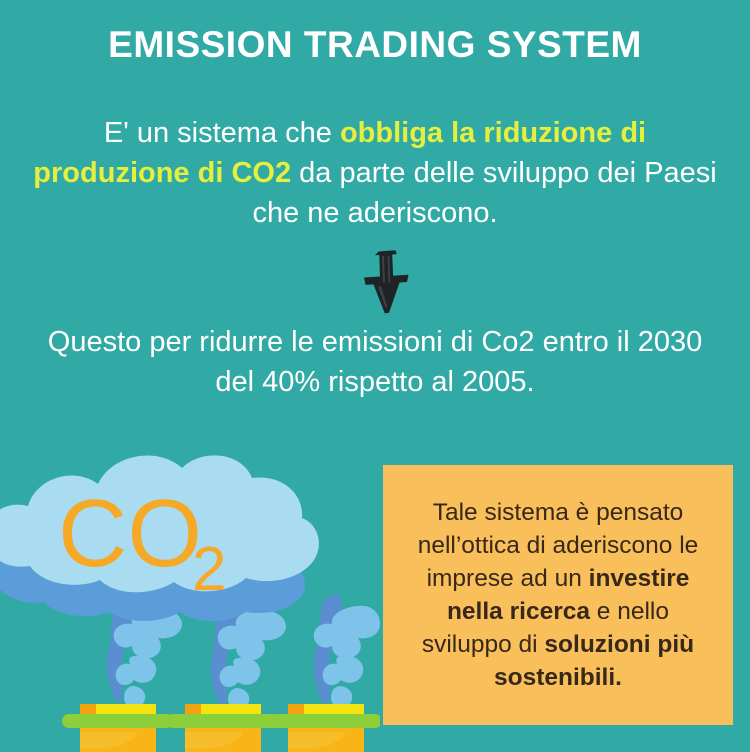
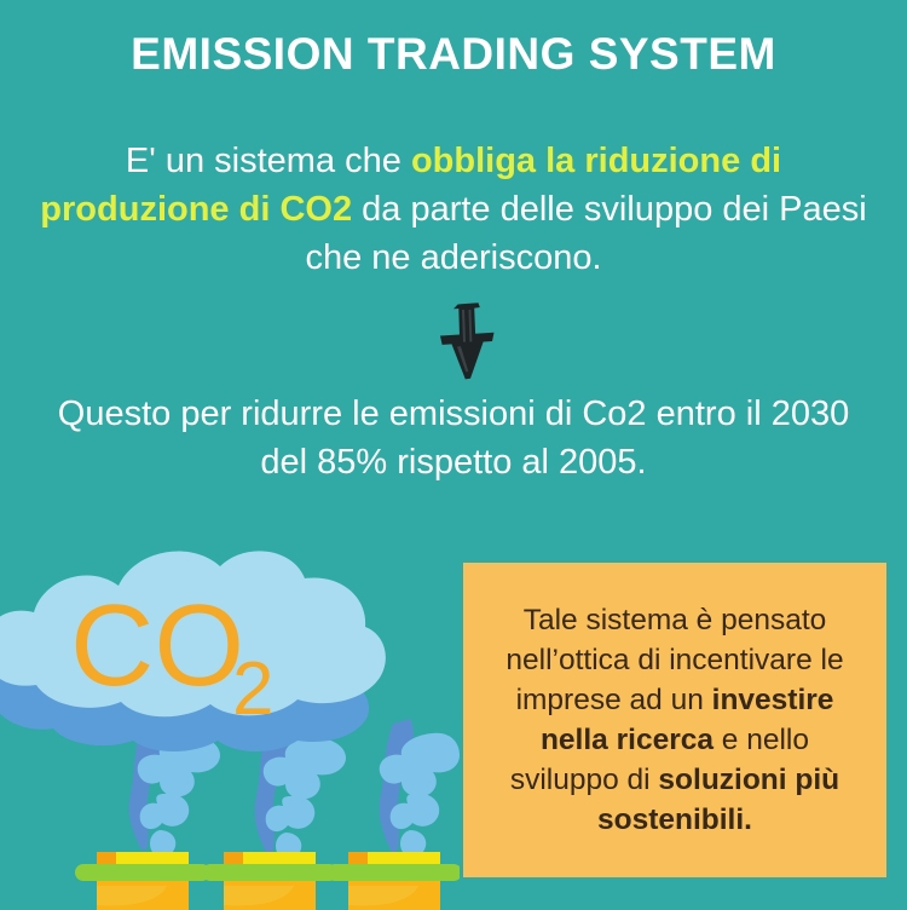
  EMISSION TRADING SYSTEM
  E' un sistema che obbliga la riduzione di produzione di CO2 da parte delle sviluppo dei Paesi che ne aderiscono.
  Questo per ridurre le emissioni di Co2 entro il 2030
- del 40% rispetto al 2005.
+ del 85% rispetto al 2005.
- Tale sistema è pensato nell’ottica di aderiscono le imprese ad un investire nella ricerca e nello sviluppo di soluzioni più sostenibili.
+ Tale sistema è pensato nell’ottica di incentivare le imprese ad un investire nella ricerca e nello sviluppo di soluzioni più sostenibili.
  CO
  2
